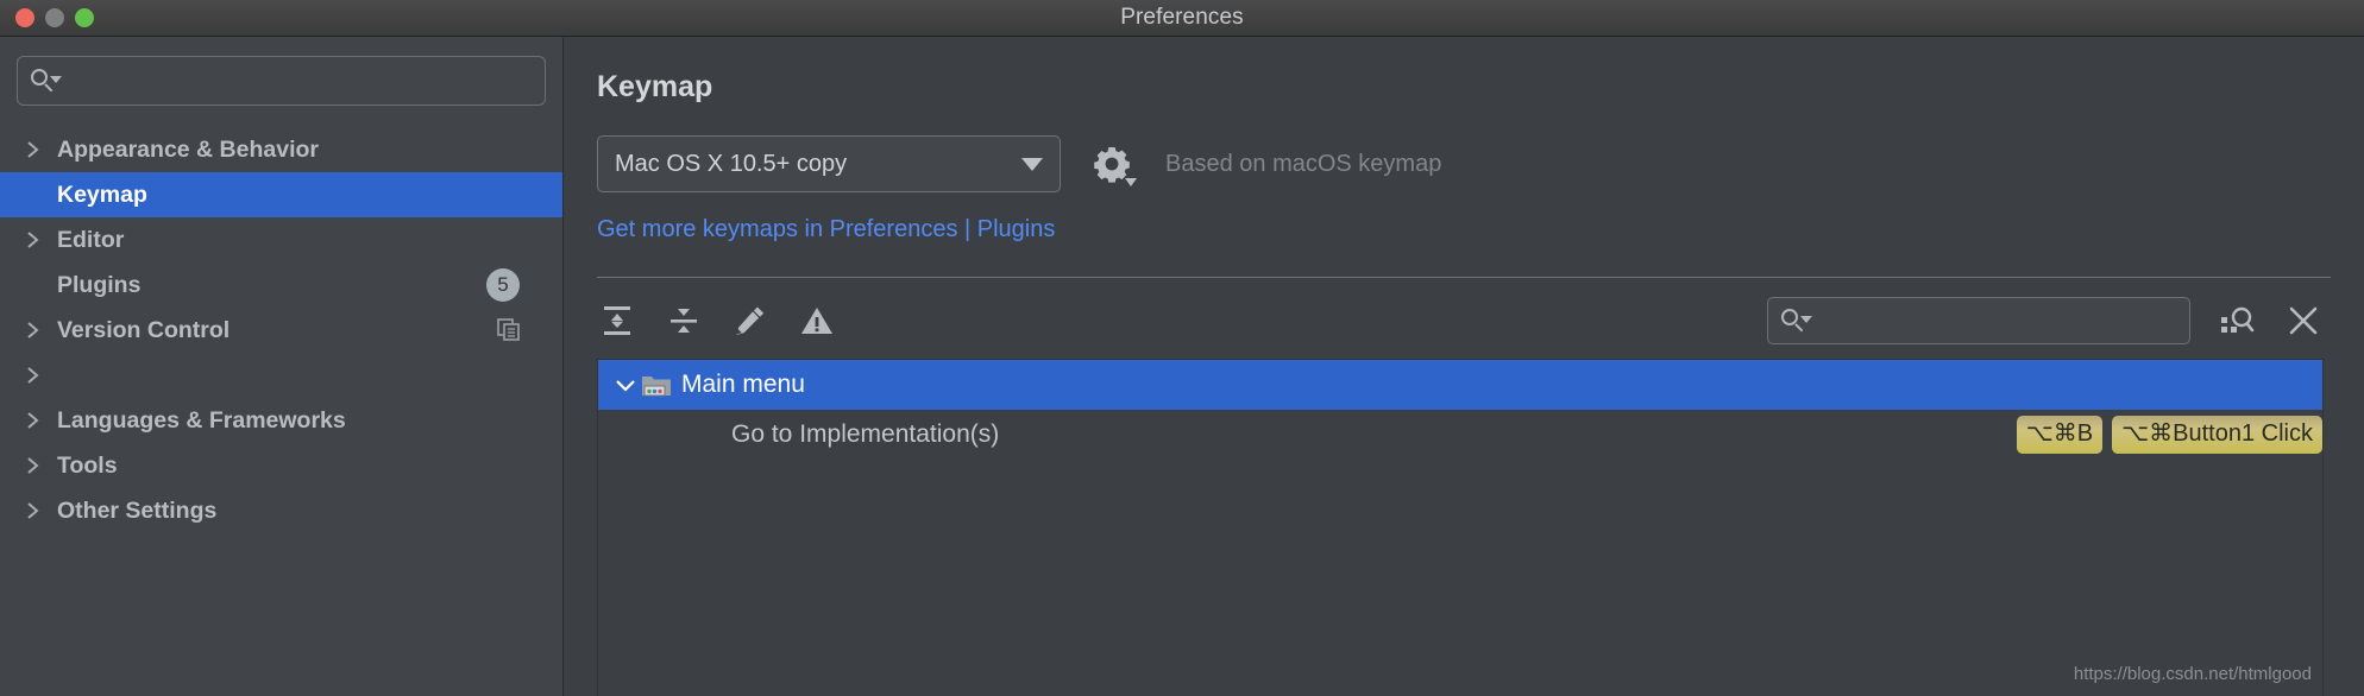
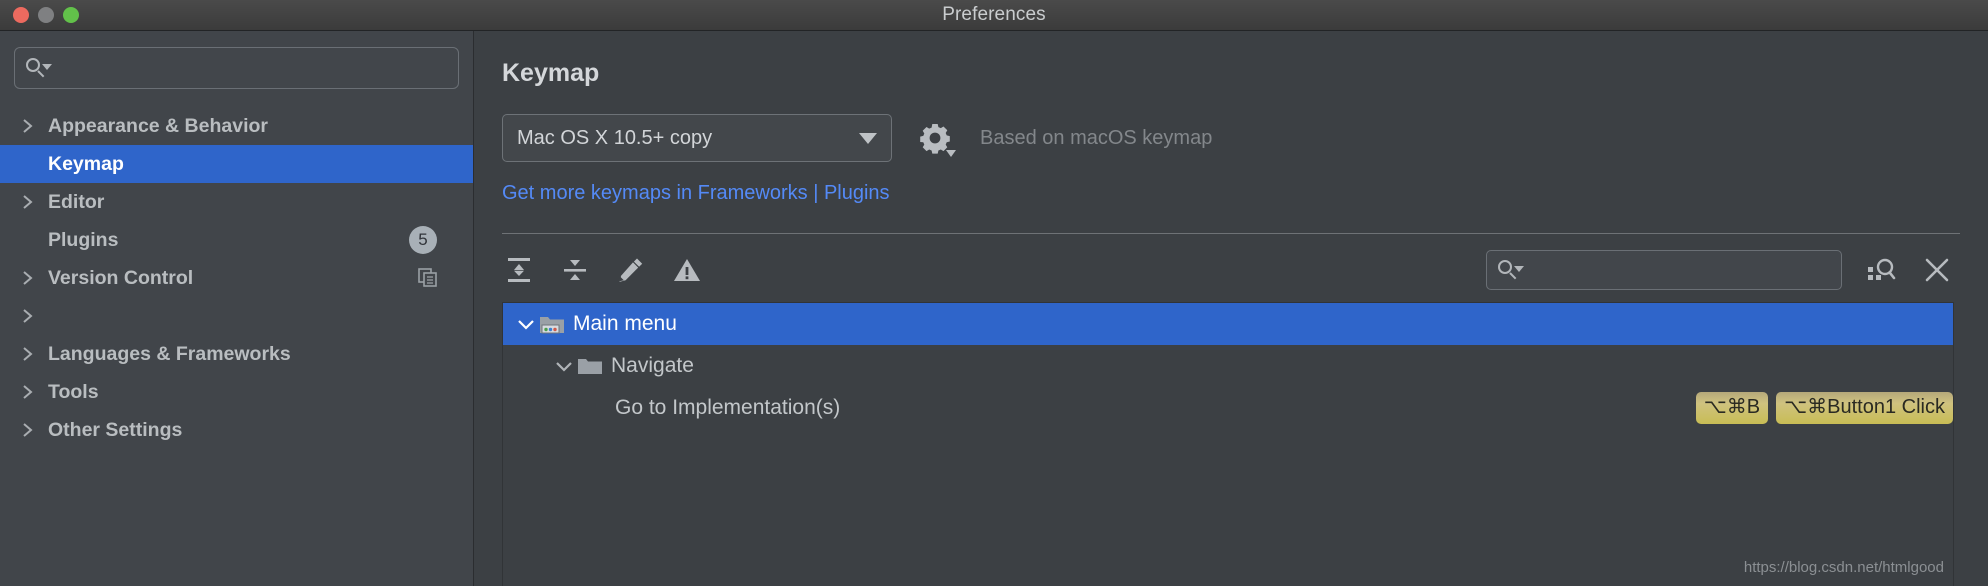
  Preferences
  Appearance & Behavior
  Keymap
  Editor
  Plugins
  5
  Version Control
  Languages & Frameworks
  Tools
  Other Settings
  Keymap
  Mac OS X 10.5+ copy
  Based on macOS keymap
- Get more keymaps in Preferences | Plugins
+ Get more keymaps in Frameworks | Plugins
  Main menu
+ Navigate
  Go to Implementation(s)
  ⌥⌘B
  ⌥⌘Button1 Click
  https://blog.csdn.net/htmlgood
